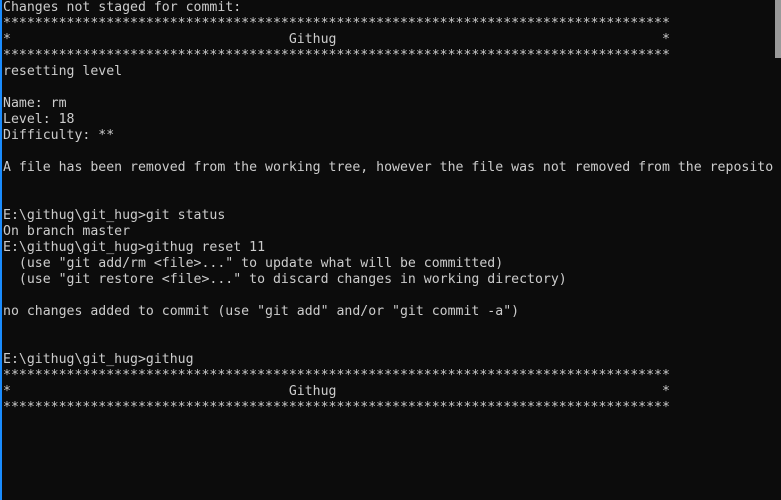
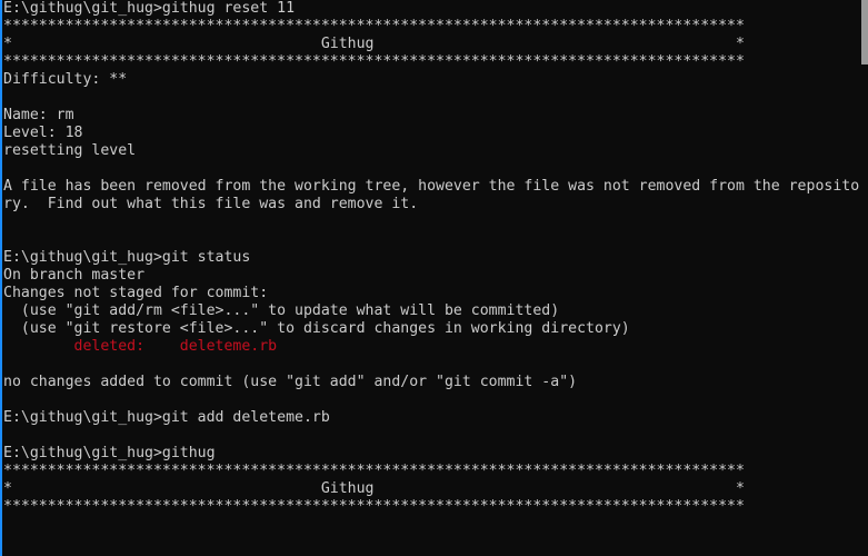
- Changes not staged for commit:
+ E:\githug\git_hug>githug reset 11
  ************************************************************************************
  * Githug *
  ************************************************************************************
- resetting level
+ Difficulty: **
  Name: rm
  Level: 18
- Difficulty: **
+ resetting level
  A file has been removed from the working tree, however the file was not removed from the reposito
+ ry. Find out what this file was and remove it.
  E:\githug\git_hug>git status
  On branch master
- E:\githug\git_hug>githug reset 11
+ Changes not staged for commit:
  (use "git add/rm <file>..." to update what will be committed)
  (use "git restore <file>..." to discard changes in working directory)
+ deleted: deleteme.rb
  no changes added to commit (use "git add" and/or "git commit -a")
+ E:\githug\git_hug>git add deleteme.rb
  E:\githug\git_hug>githug
  ************************************************************************************
  * Githug *
  ************************************************************************************
